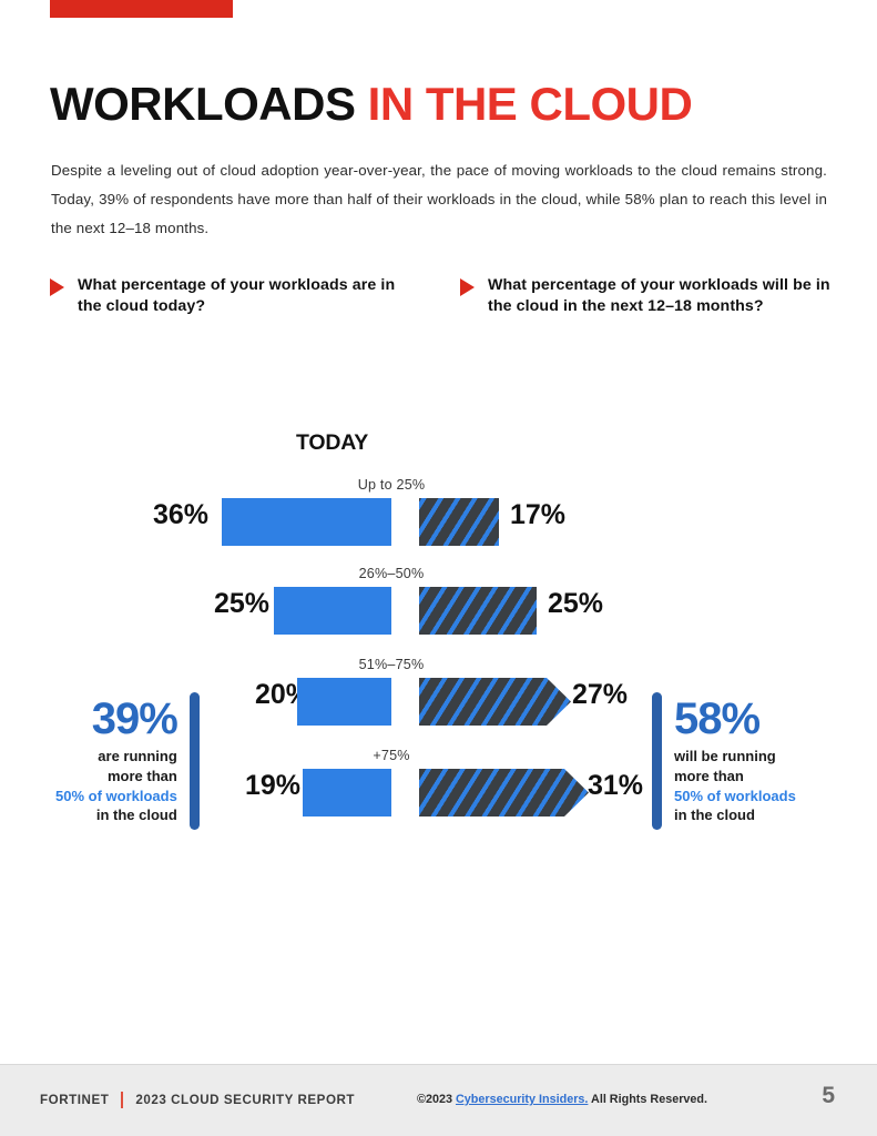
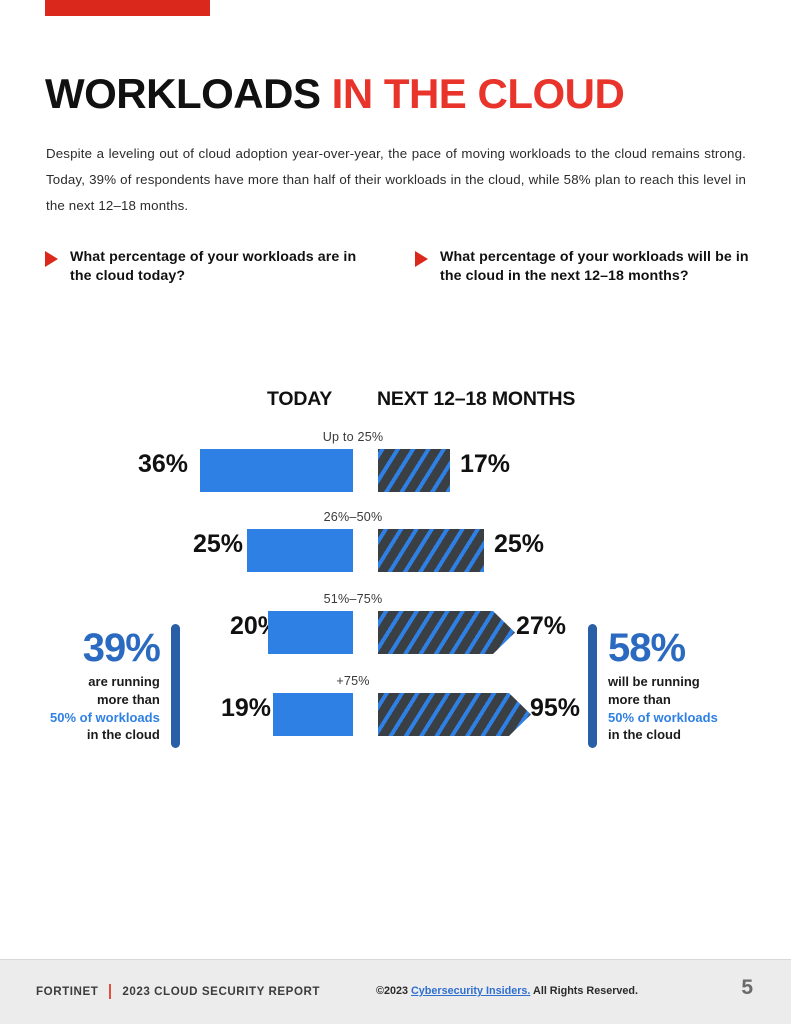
  WORKLOADS IN THE CLOUD
  Despite a leveling out of cloud adoption year-over-year, the pace of moving workloads to the cloud remains strong. Today, 39% of respondents have more than half of their workloads in the cloud, while 58% plan to reach this level in the next 12–18 months.
  What percentage of your workloads are in the cloud today?
  What percentage of your workloads will be in the cloud in the next 12–18 months?
  TODAY
+ NEXT 12–18 MONTHS
  Up to 25%
  36%
  17%
  26%–50%
  25%
  25%
  51%–75%
  27%
  +75%
  19%
- 31%
+ 95%
  39%
  are running
  more than
  50% of workloads
  in the cloud
  58%
  will be running
  more than
  50% of workloads
  in the cloud
  FORTINET
  2023 CLOUD SECURITY REPORT
  ©2023 Cybersecurity Insiders. All Rights Reserved.
  5
